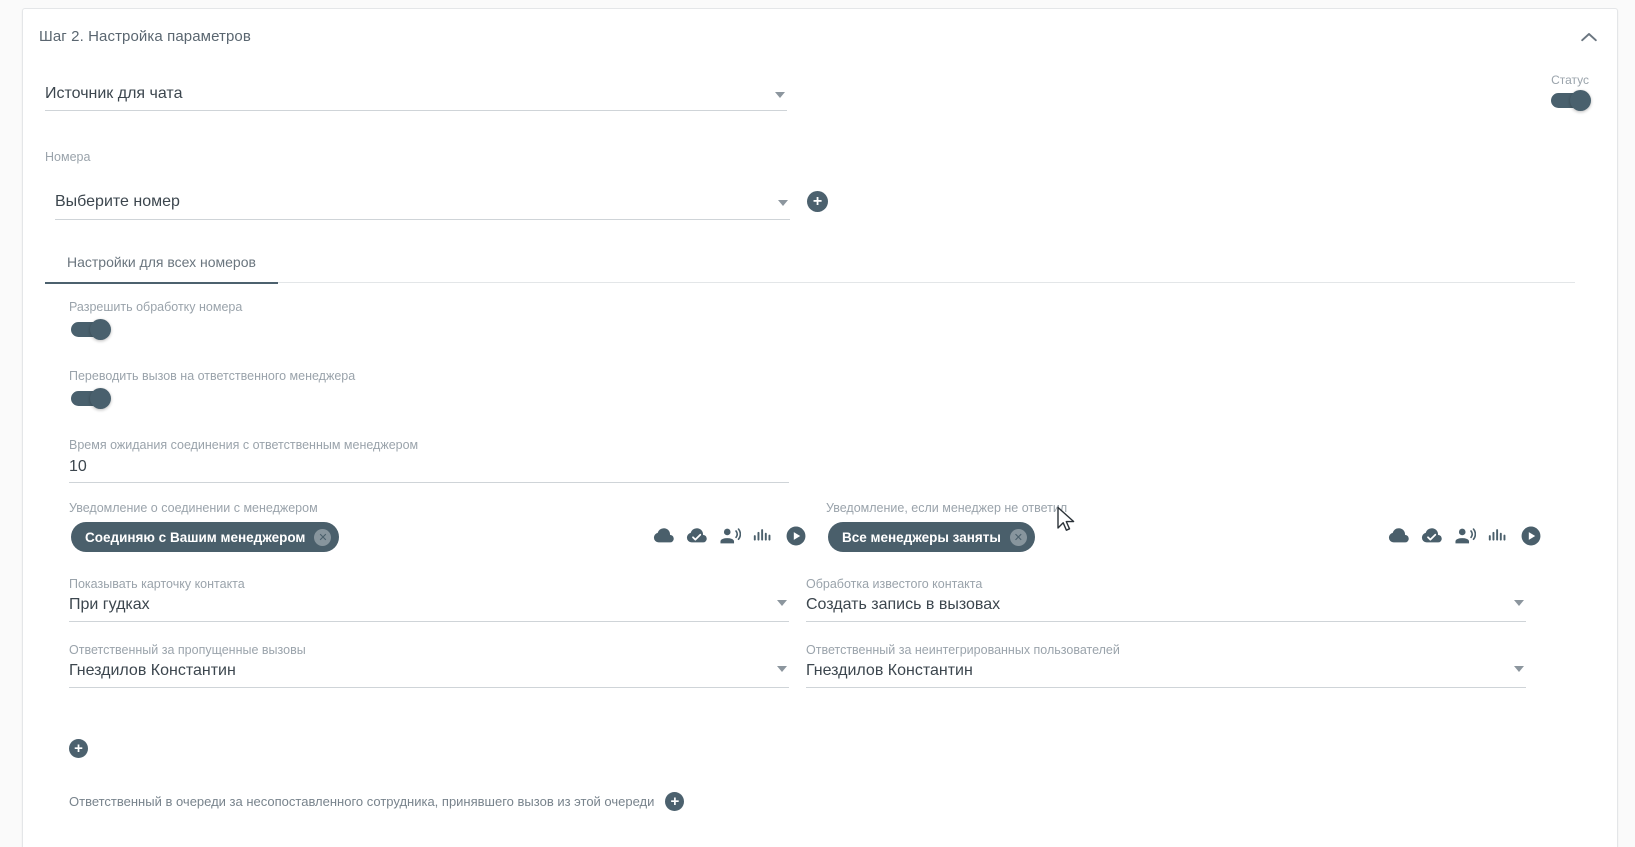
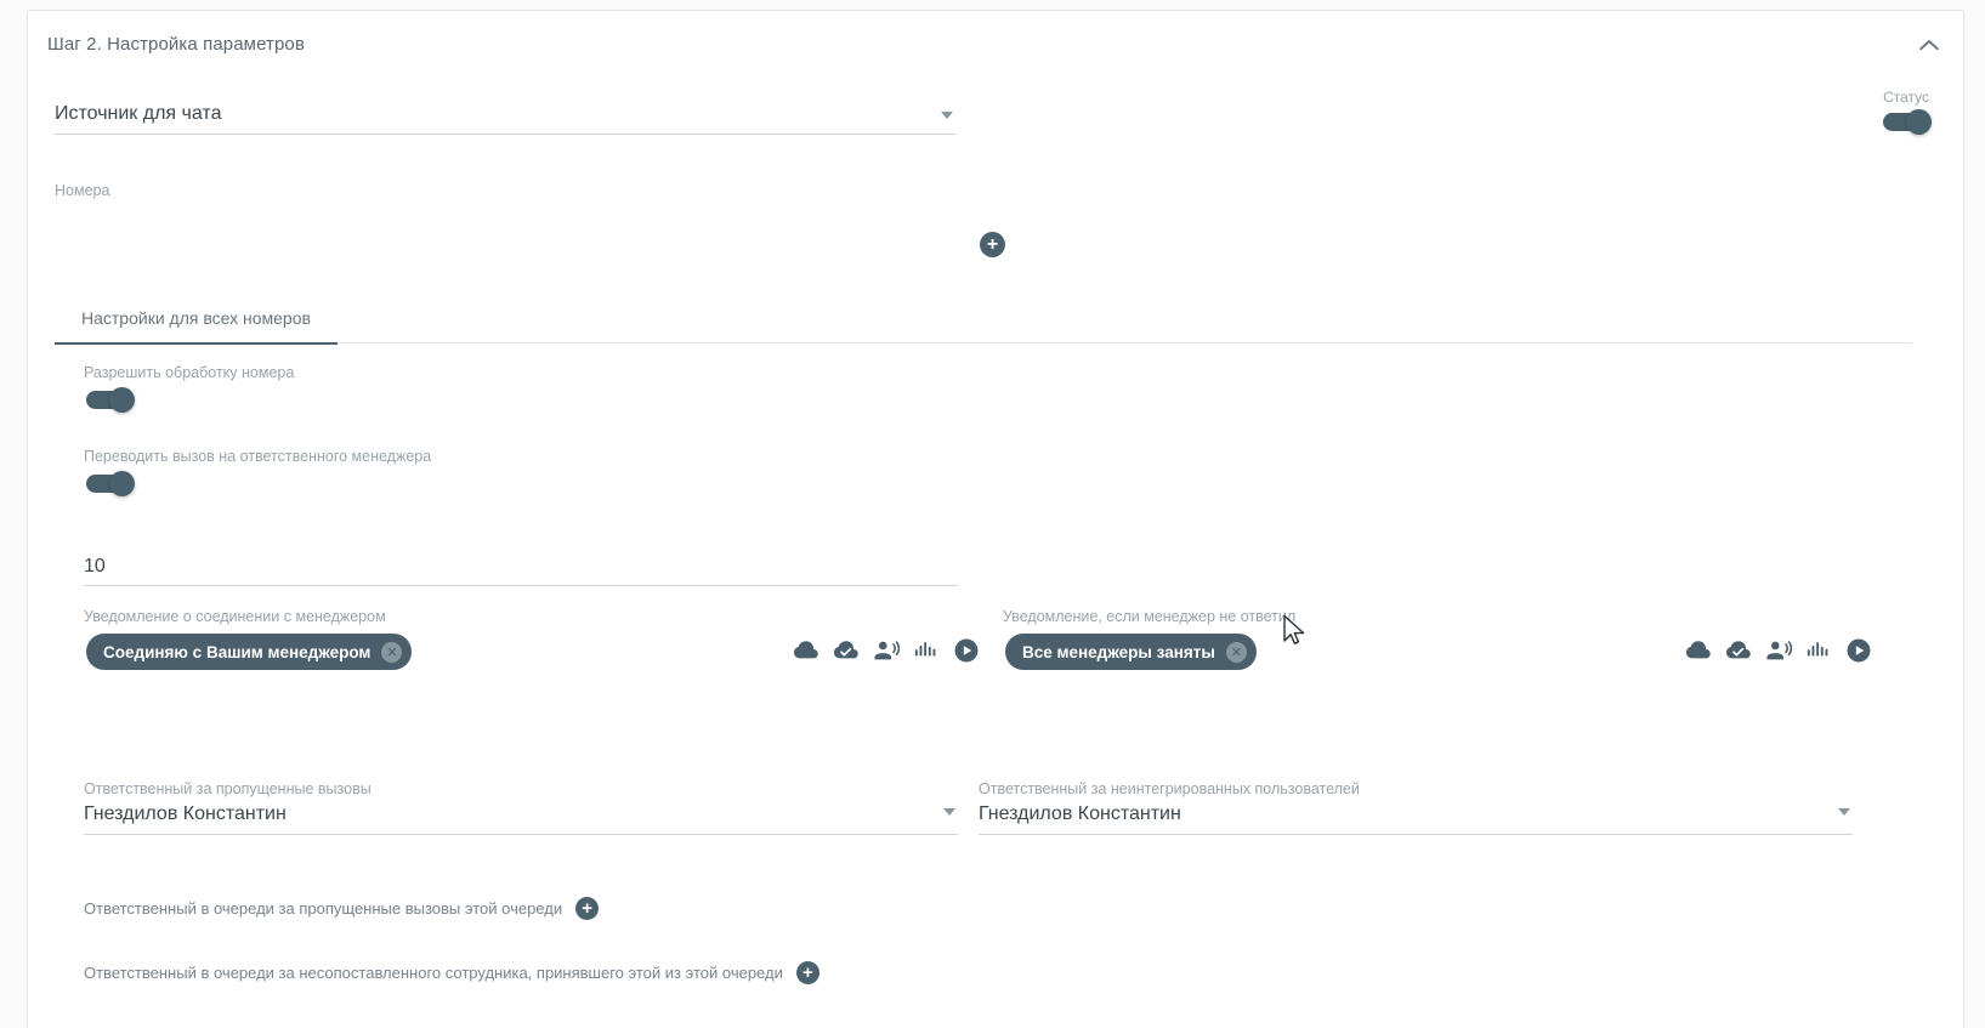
  Шаг 2. Настройка параметров
  Статус
  Источник для чата
  Номера
- Выберите номер
  +
  Настройки для всех номеров
  Разрешить обработку номера
  Переводить вызов на ответственного менеджера
- Время ожидания соединения с ответственным менеджером
  10
  Уведомление о соединении с менеджером
  Соединяю с Вашим менеджером
  ✕
  Уведомление, если менеджер не ответил
  Все менеджеры заняты
  ✕
- Показывать карточку контакта
- При гудках
- Обработка известого контакта
- Создать запись в вызовах
  Ответственный за пропущенные вызовы
  Гнездилов Константин
  Ответственный за неинтегрированных пользователей
  Гнездилов Константин
+ Ответственный в очереди за пропущенные вызовы этой очереди
  +
- Ответственный в очереди за несопоставленного сотрудника, принявшего вызов из этой очереди
+ Ответственный в очереди за несопоставленного сотрудника, принявшего этой из этой очереди
  +
